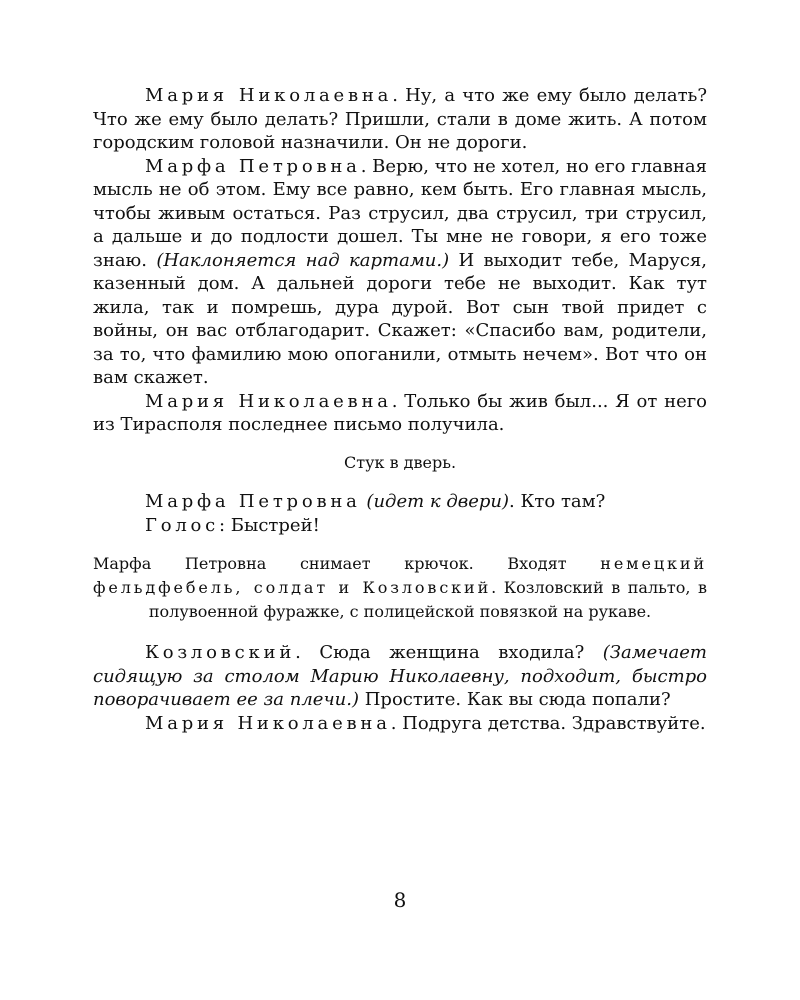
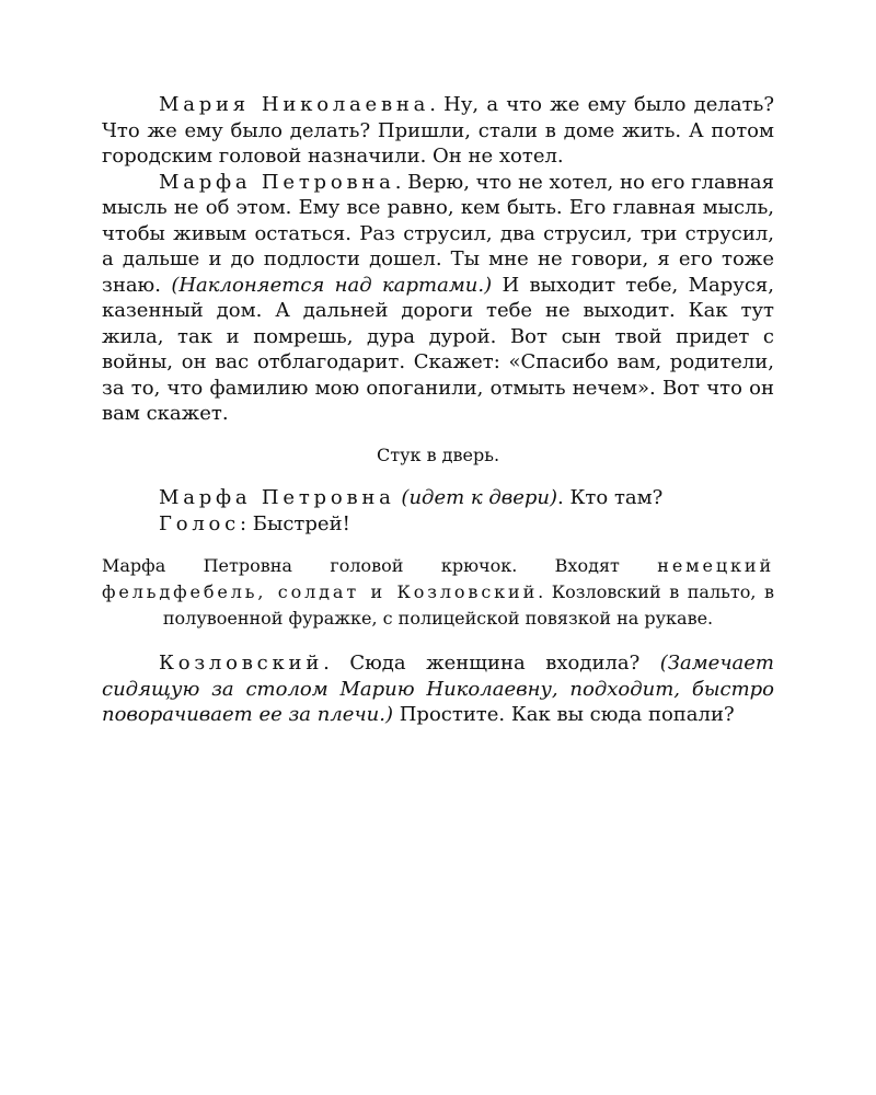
- Мария Николаевна. Ну, а что же ему было делать? Что же ему было делать? Пришли, стали в доме жить. А потом городским головой назначили. Он не дороги.
+ Мария Николаевна. Ну, а что же ему было делать? Что же ему было делать? Пришли, стали в доме жить. А потом городским головой назначили. Он не хотел.
  Марфа Петровна. Верю, что не хотел, но его главная мысль не об этом. Ему все равно, кем быть. Его главная мысль, чтобы живым остаться. Раз струсил, два струсил, три струсил, а дальше и до подлости дошел. Ты мне не говори, я его тоже знаю. (Наклоняется над картами.) И выходит тебе, Маруся, казенный дом. А дальней дороги тебе не выходит. Как тут жила, так и помрешь, дура дурой. Вот сын твой придет с войны, он вас отблагодарит. Скажет: «Спасибо вам, родители, за то, что фамилию мою опоганили, отмыть нечем». Вот что он вам скажет.
- Мария Николаевна. Только бы жив был... Я от него из Тирасполя последнее письмо получила.
  Стук в дверь.
  Марфа Петровна (идет к двери). Кто там?
  Голос: Быстрей!
- Марфа Петровна снимает крючок. Входят немецкий фельдфебель, солдат и Козловский. Козловский в пальто, в полувоенной фуражке, с полицейской повязкой на рукаве.
+ Марфа Петровна головой крючок. Входят немецкий фельдфебель, солдат и Козловский. Козловский в пальто, в полувоенной фуражке, с полицейской повязкой на рукаве.
  Козловский. Сюда женщина входила? (Замечает сидящую за столом Марию Николаевну, подходит, быстро поворачивает ее за плечи.) Простите. Как вы сюда попали?
- Мария Николаевна. Подруга детства. Здравствуйте.
- 8
